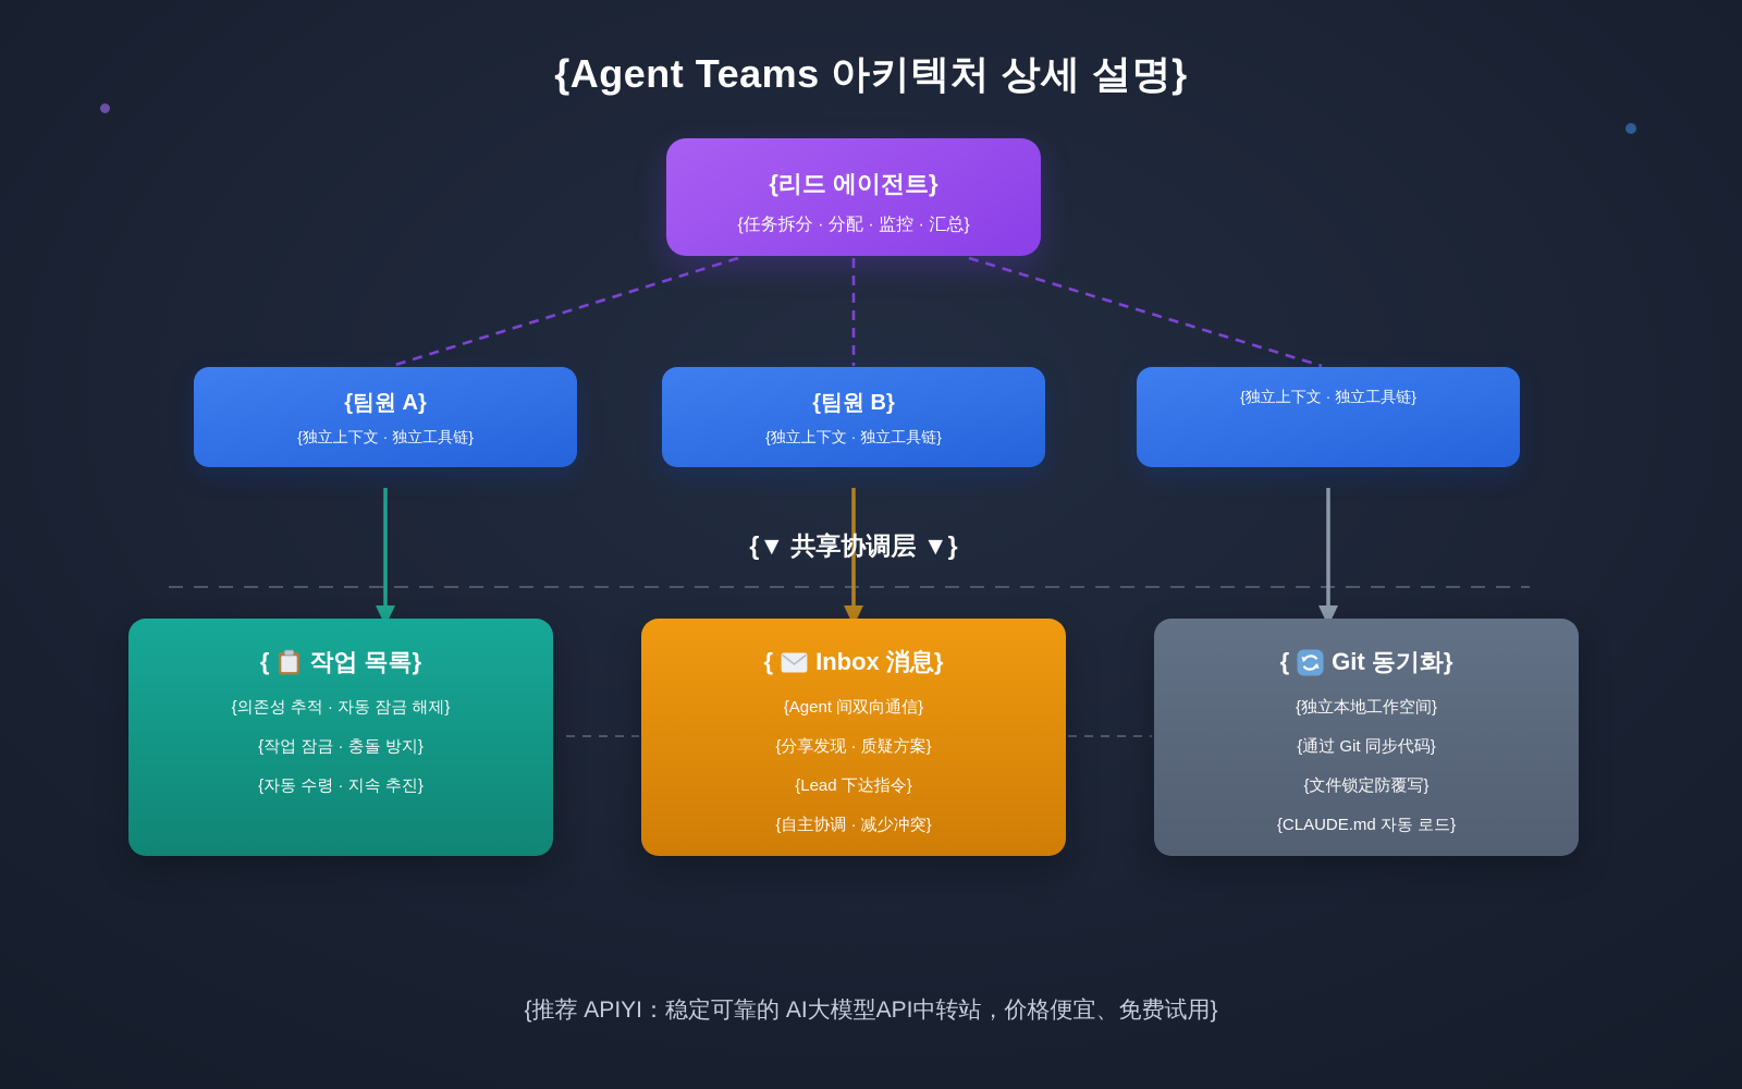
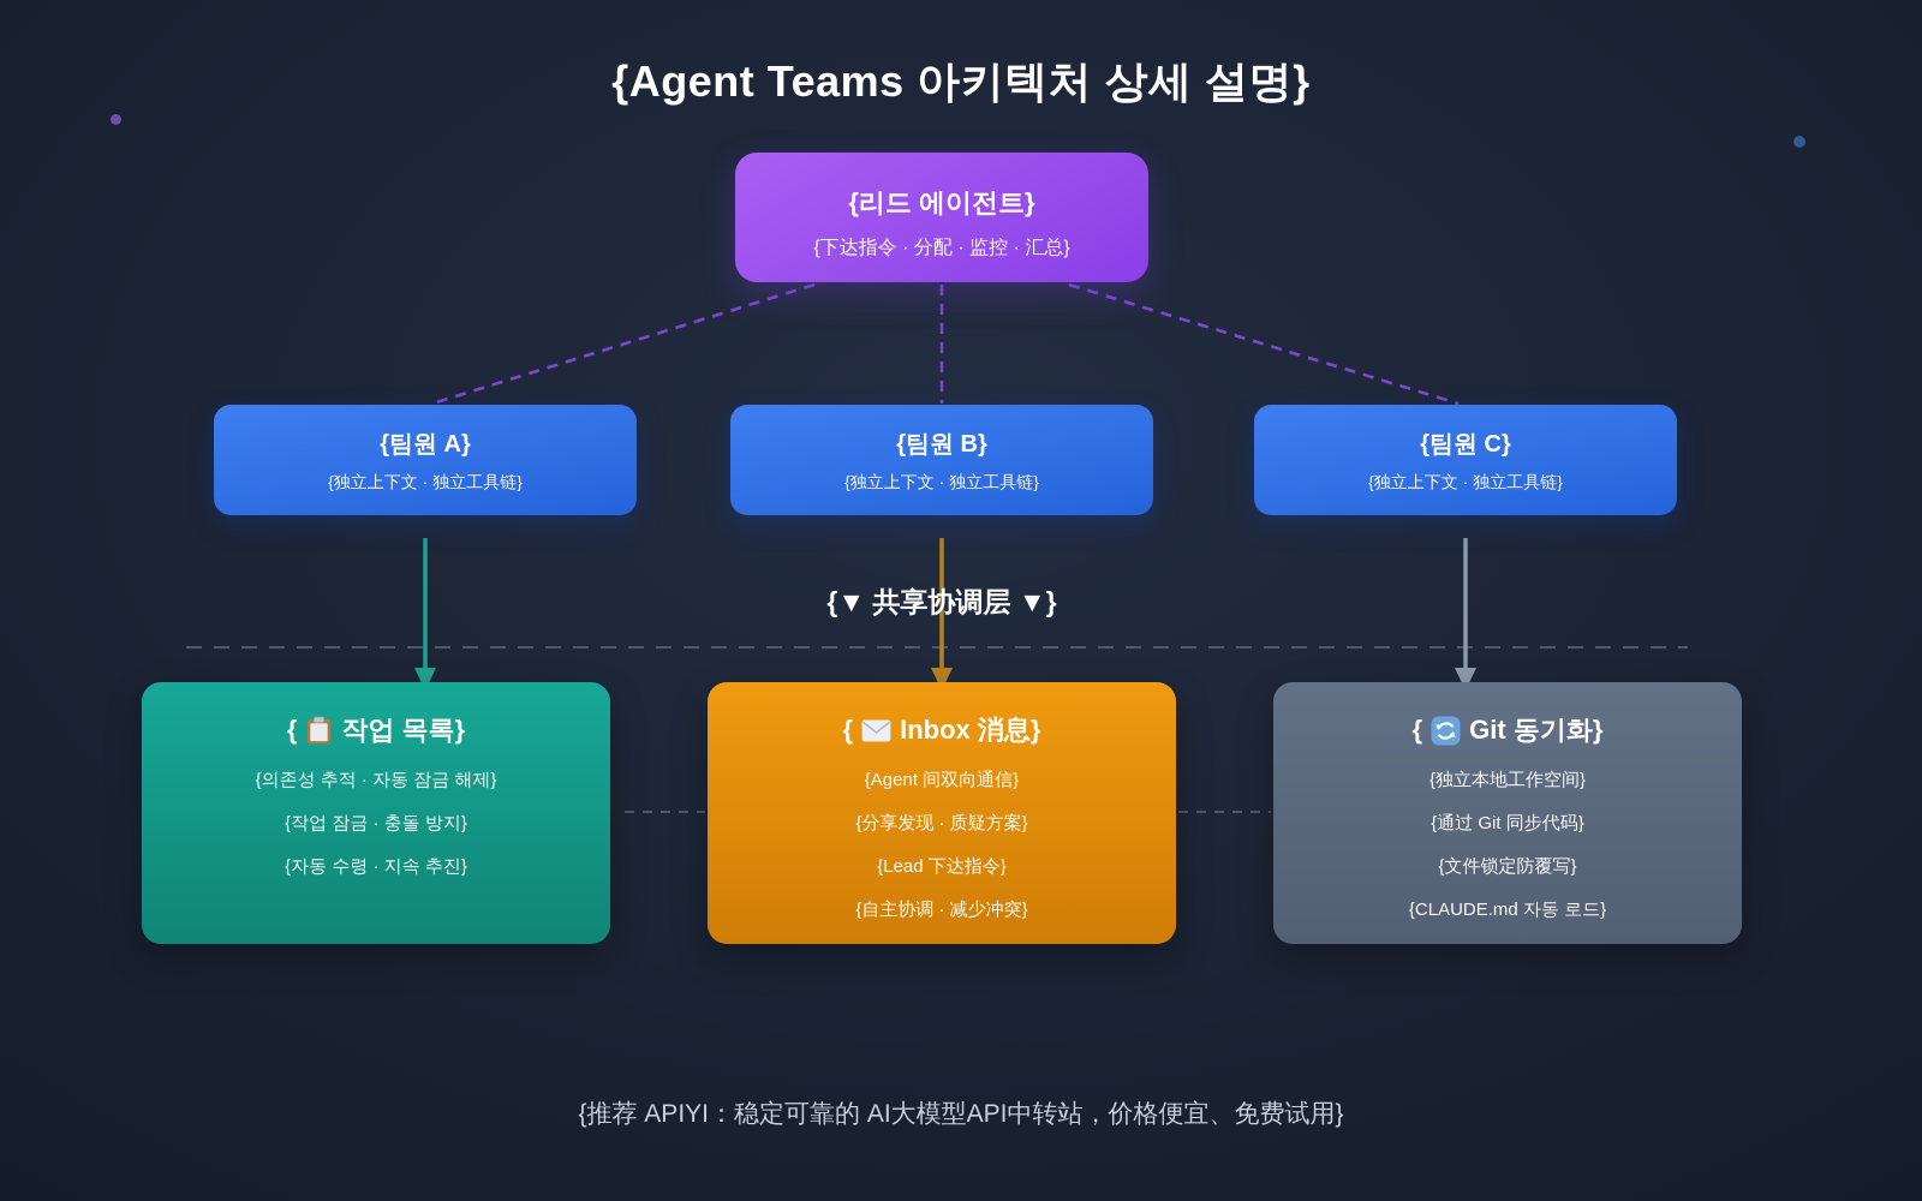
  {Agent Teams 아키텍처 상세 설명}
  {리드 에이전트}
- {任务拆分 · 分配 · 监控 · 汇总}
+ {下达指令 · 分配 · 监控 · 汇总}
  {팀원 A}
  {独立上下文 · 独立工具链}
  {팀원 B}
  {独立上下文 · 独立工具链}
+ {팀원 C}
  {独立上下文 · 独立工具链}
  {▼ 共享协调层 ▼}
  {
  작업 목록}
  {의존성 추적 · 자동 잠금 해제}
  {작업 잠금 · 충돌 방지}
  {자동 수령 · 지속 추진}
  {
  Inbox 消息}
  {Agent 间双向通信}
  {分享发现 · 质疑方案}
  {Lead 下达指令}
  {自主协调 · 减少冲突}
  {
  Git 동기화}
  {独立本地工作空间}
  {通过 Git 同步代码}
  {文件锁定防覆写}
  {CLAUDE.md 자동 로드}
  {推荐 APIYI：稳定可靠的 AI大模型API中转站，价格便宜、免费试用}
